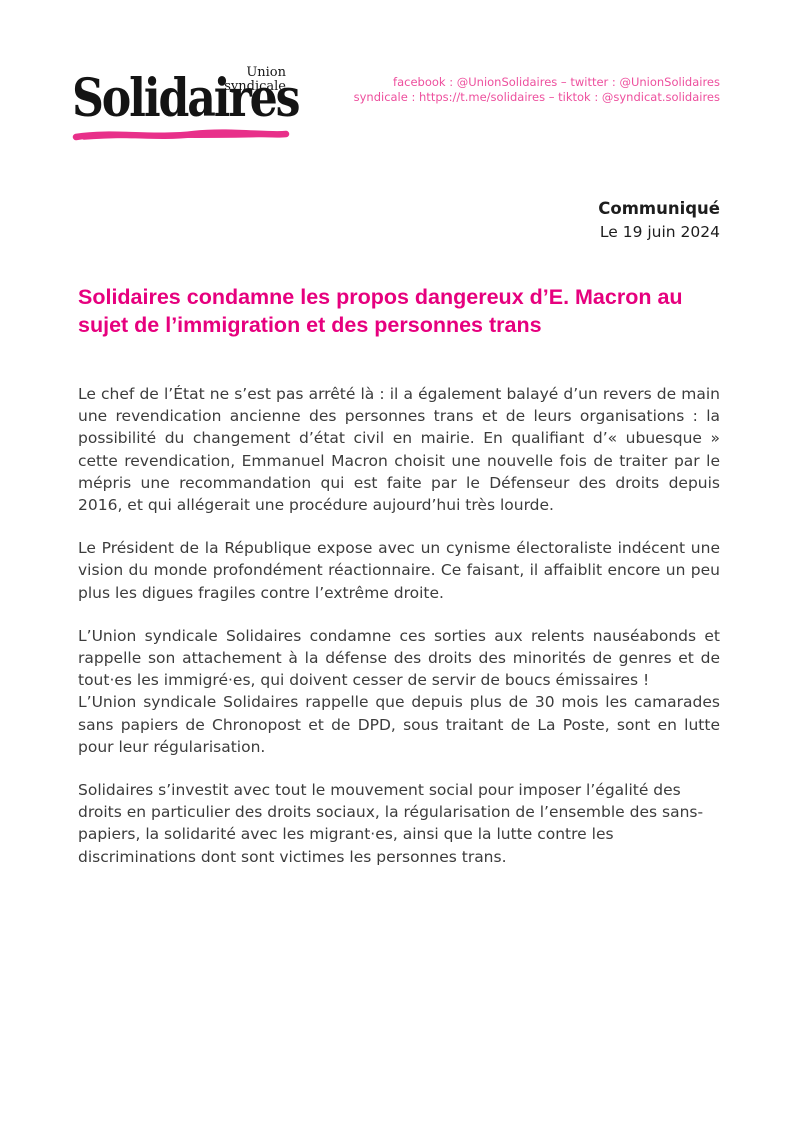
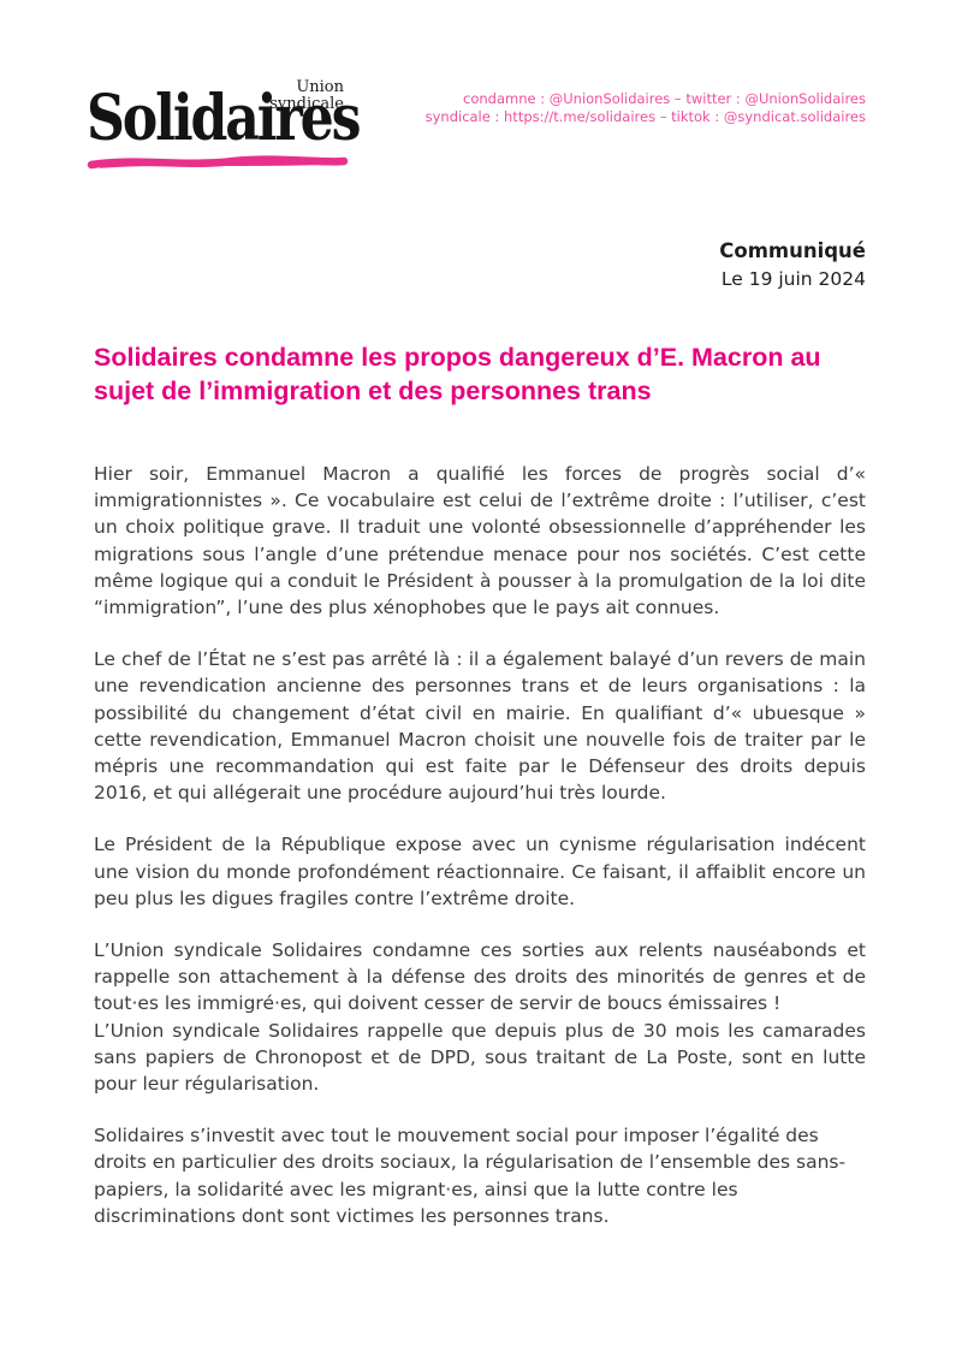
  Union
  syndicale
  Solidaires
- facebook : @UnionSolidaires – twitter : @UnionSolidaires
+ condamne : @UnionSolidaires – twitter : @UnionSolidaires
  syndicale : https://t.me/solidaires – tiktok : @syndicat.solidaires
  Communiqué
  Le 19 juin 2024
  Solidaires condamne les propos dangereux d’E. Macron au sujet de l’immigration et des personnes trans
+ Hier soir, Emmanuel Macron a qualifié les forces de progrès social d’« immigrationnistes ». Ce vocabulaire est celui de l’extrême droite : l’utiliser, c’est un choix politique grave. Il traduit une volonté obsessionnelle d’appréhender les migrations sous l’angle d’une prétendue menace pour nos sociétés. C’est cette même logique qui a conduit le Président à pousser à la promulgation de la loi dite “immigration”, l’une des plus xénophobes que le pays ait connues.
  Le chef de l’État ne s’est pas arrêté là : il a également balayé d’un revers de main une revendication ancienne des personnes trans et de leurs organisations : la possibilité du changement d’état civil en mairie. En qualifiant d’« ubuesque » cette revendication, Emmanuel Macron choisit une nouvelle fois de traiter par le mépris une recommandation qui est faite par le Défenseur des droits depuis 2016, et qui allégerait une procédure aujourd’hui très lourde.
- Le Président de la République expose avec un cynisme électoraliste indécent une vision du monde profondément réactionnaire. Ce faisant, il affaiblit encore un peu plus les digues fragiles contre l’extrême droite.
+ Le Président de la République expose avec un cynisme régularisation indécent une vision du monde profondément réactionnaire. Ce faisant, il affaiblit encore un peu plus les digues fragiles contre l’extrême droite.
  L’Union syndicale Solidaires condamne ces sorties aux relents nauséabonds et rappelle son attachement à la défense des droits des minorités de genres et de tout·es les immigré·es, qui doivent cesser de servir de boucs émissaires !
  L’Union syndicale Solidaires rappelle que depuis plus de 30 mois les camarades sans papiers de Chronopost et de DPD, sous traitant de La Poste, sont en lutte pour leur régularisation.
  Solidaires s’investit avec tout le mouvement social pour imposer l’égalité des droits en particulier des droits sociaux, la régularisation de l’ensemble des sans-papiers, la solidarité avec les migrant·es, ainsi que la lutte contre les discriminations dont sont victimes les personnes trans.
